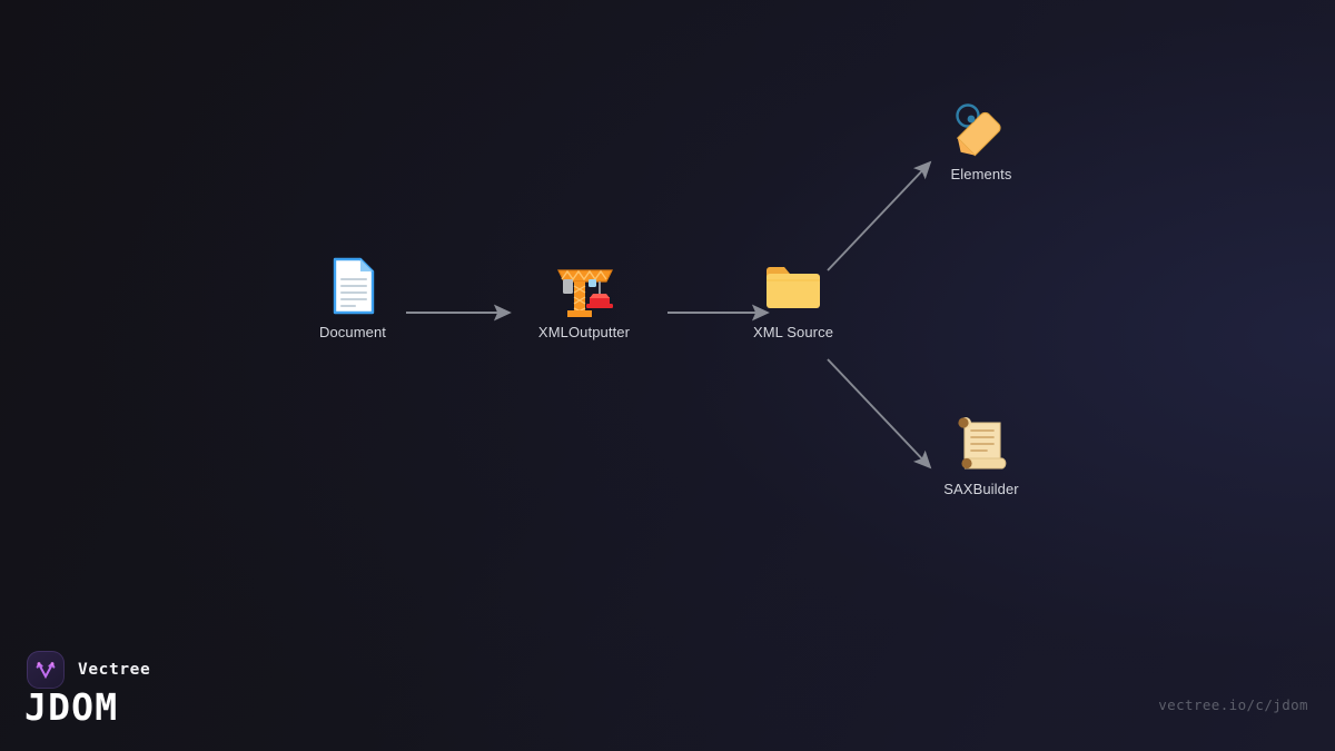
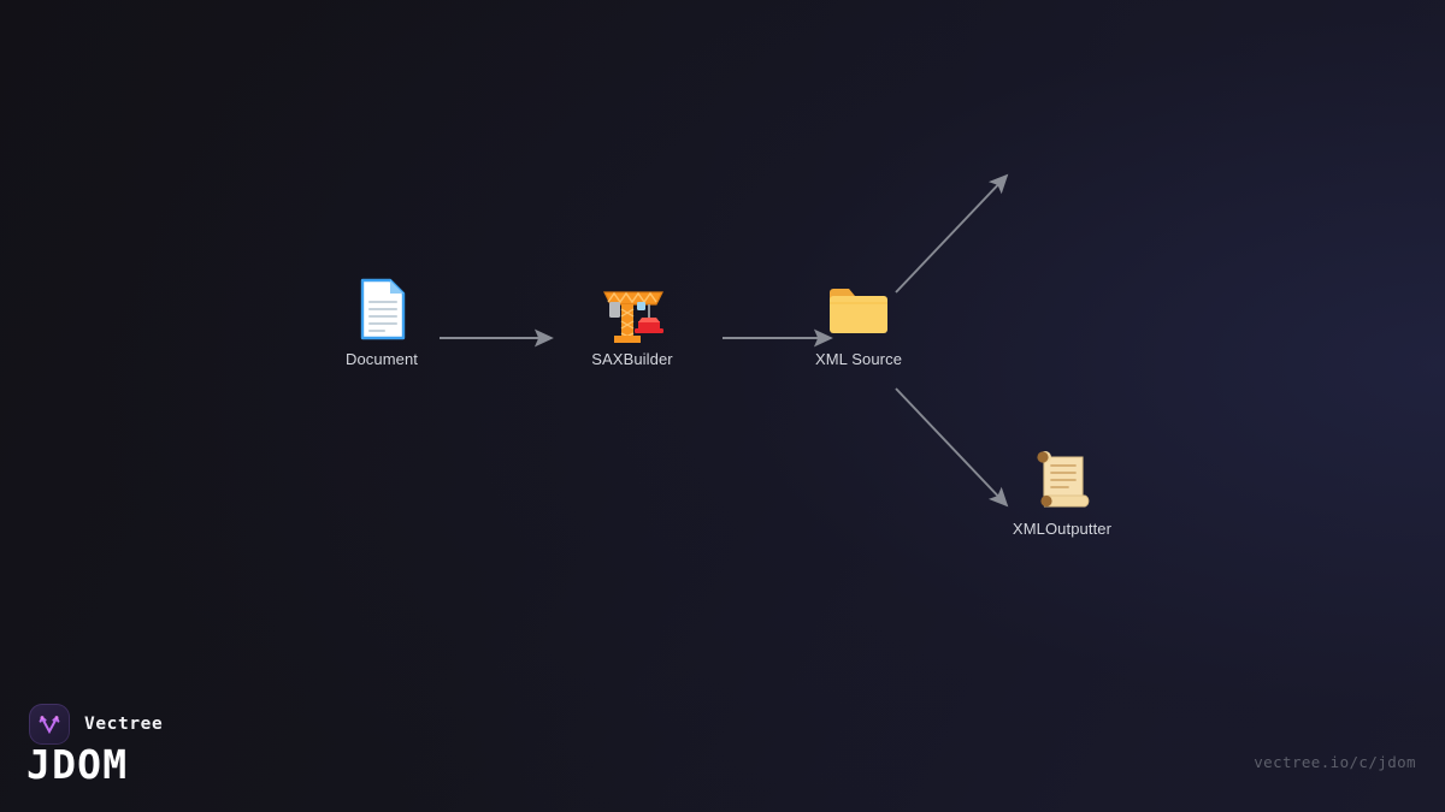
  Document
- XMLOutputter
+ SAXBuilder
  XML Source
- Elements
- SAXBuilder
+ XMLOutputter
  Vectree
  JDOM
  vectree.io/c/jdom
